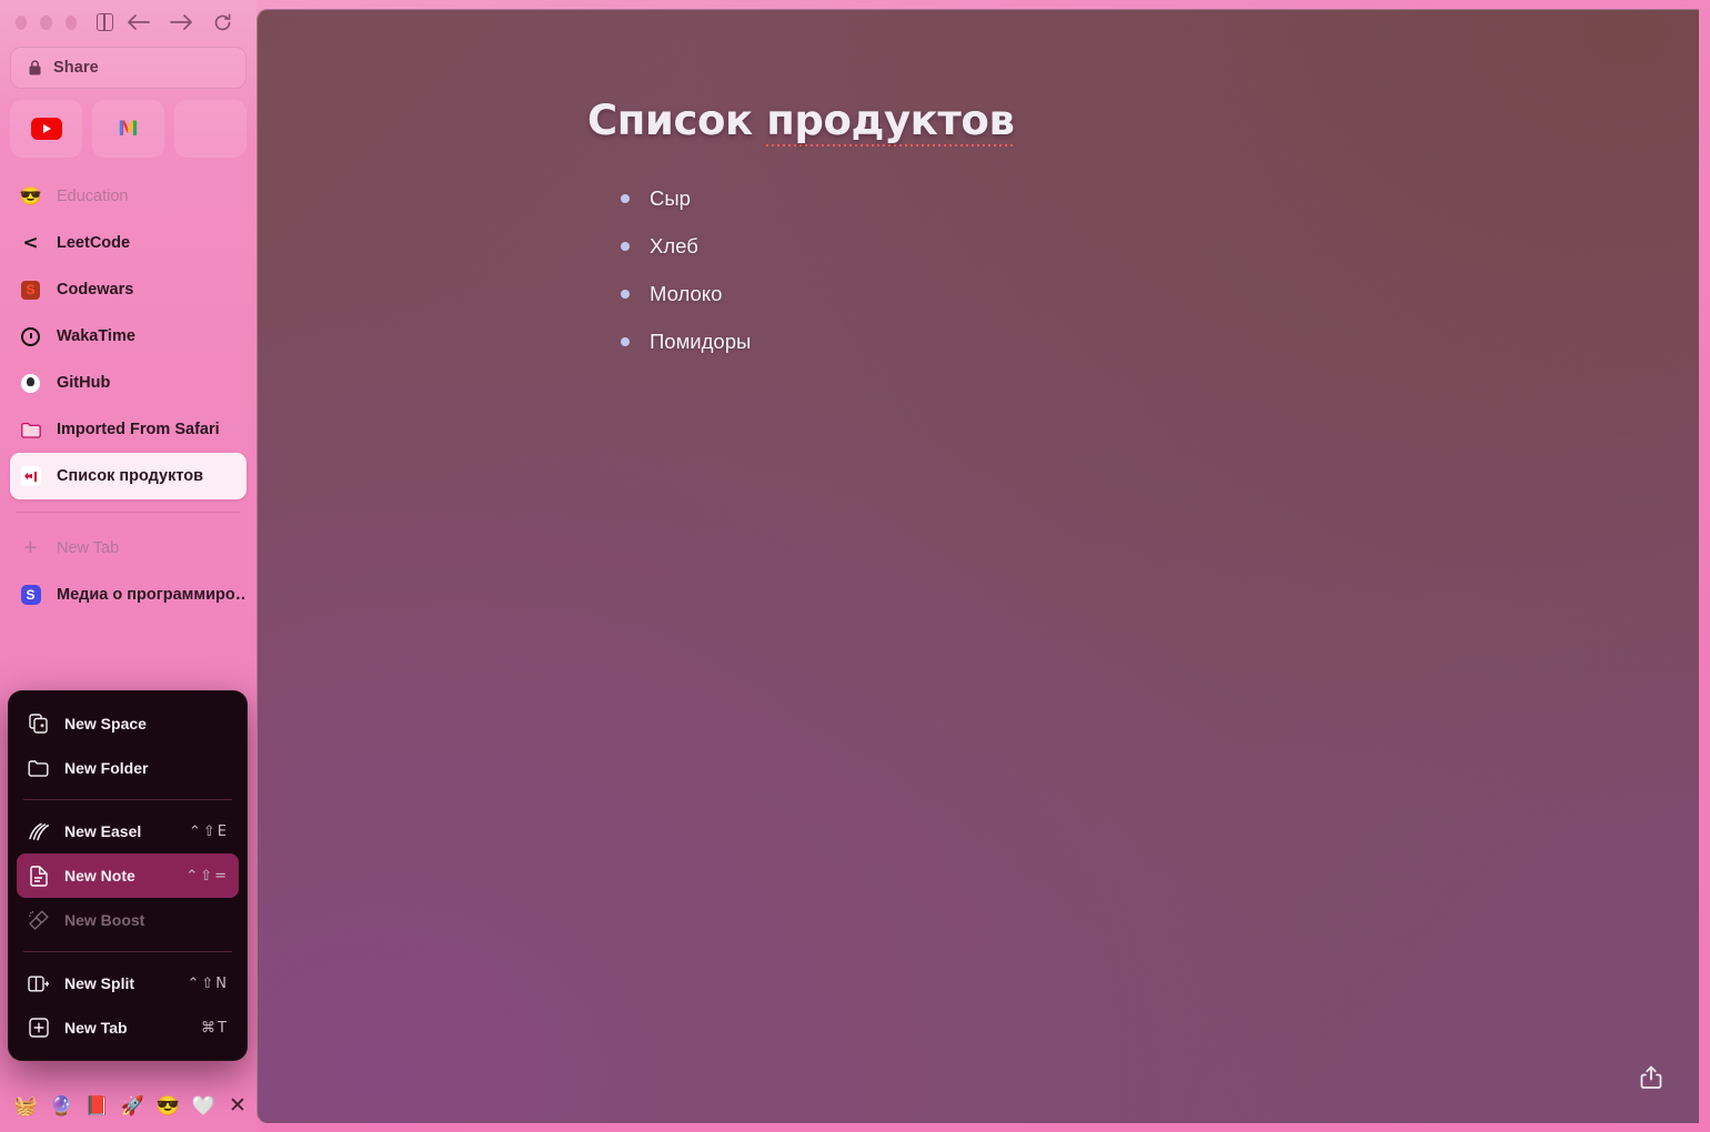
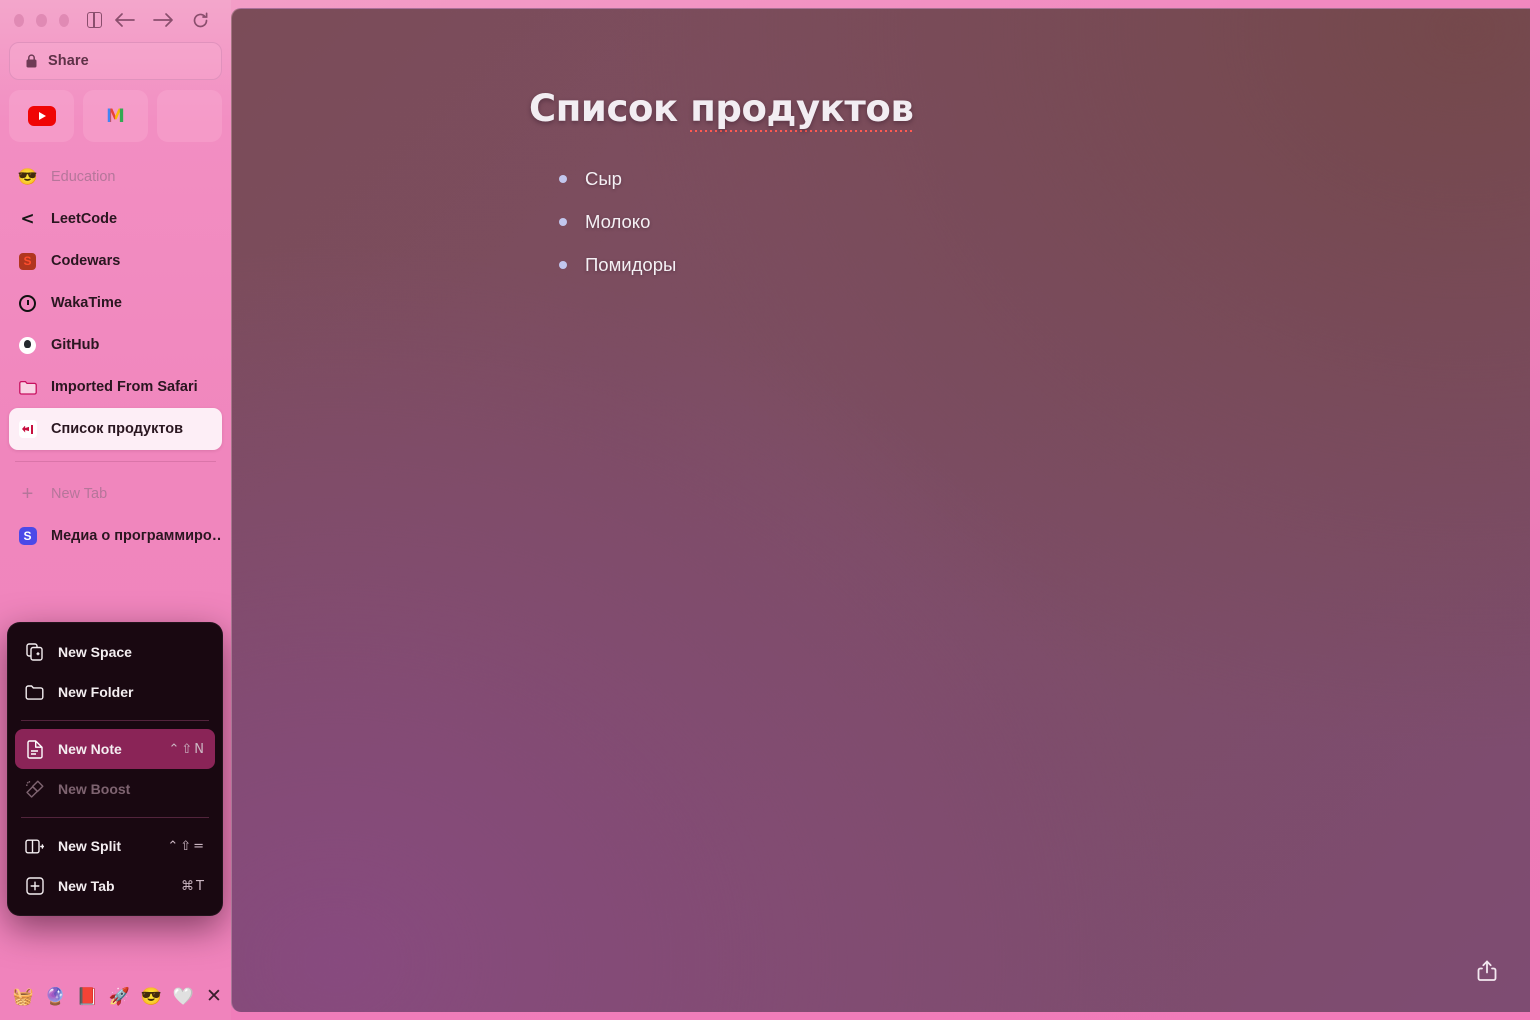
  Share
  M
  😎
  Education
  <
  LeetCode
  S
  Codewars
  WakaTime
  GitHub
  Imported From Safari
  Список продуктов
  +
  New Tab
  S
  Медиа о программиро…
  New Space
  New Folder
- New Easel
- ⌃⇧E
  New Note
- ⌃⇧=
+ ⌃⇧N
  New Boost
  New Split
- ⌃⇧N
+ ⌃⇧=
  New Tab
  ⌘T
  🧺
  🔮
  📕
  🚀
  😎
  🤍
  ✕
  Список продуктов
  Сыр
- Хлеб
  Молоко
  Помидоры
